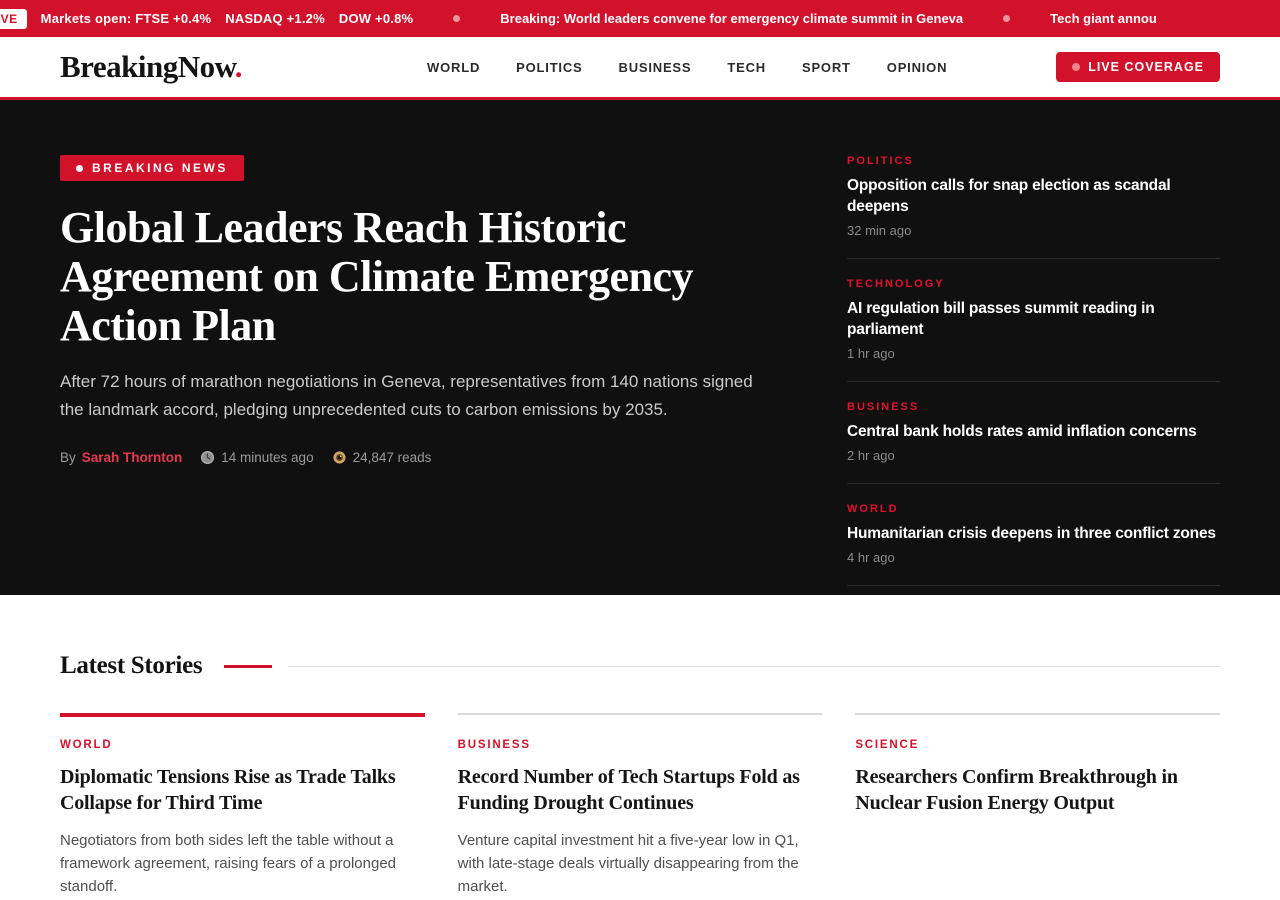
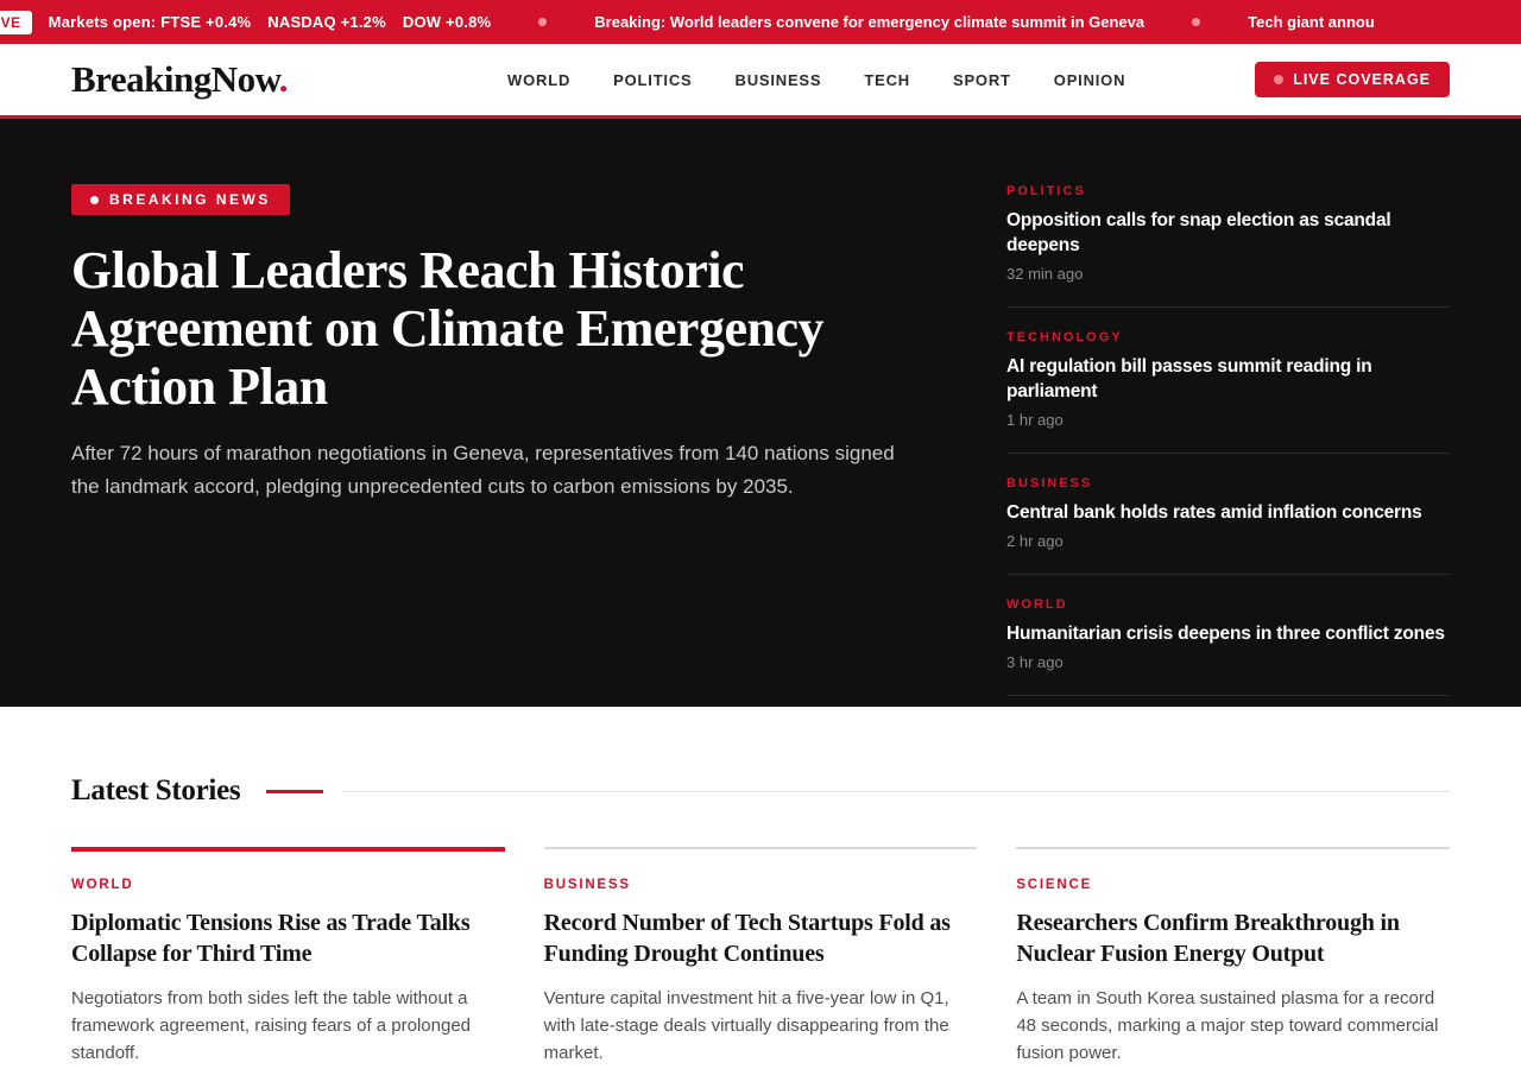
  Markets open: FTSE +0.4%
  NASDAQ +1.2%
  DOW +0.8%
  Breaking: World leaders convene for emergency climate summit in Geneva
  Tech giant annou
  BreakingNow.
  WORLD
  POLITICS
  BUSINESS
  TECH
  SPORT
  OPINION
  LIVE COVERAGE
  BREAKING NEWS
  Global Leaders Reach Historic Agreement on Climate Emergency Action Plan
  After 72 hours of marathon negotiations in Geneva, representatives from 140 nations signed the landmark accord, pledging unprecedented cuts to carbon emissions by 2035.
- By
- Sarah Thornton
- 14 minutes ago
- 24,847 reads
  POLITICS
  Opposition calls for snap election as scandal deepens
  32 min ago
  TECHNOLOGY
  AI regulation bill passes summit reading in parliament
  1 hr ago
  BUSINESS
  Central bank holds rates amid inflation concerns
  2 hr ago
  WORLD
  Humanitarian crisis deepens in three conflict zones
- 4 hr ago
+ 3 hr ago
  Latest Stories
  WORLD
  Diplomatic Tensions Rise as Trade Talks Collapse for Third Time
  Negotiators from both sides left the table without a framework agreement, raising fears of a prolonged standoff.
  BUSINESS
  Record Number of Tech Startups Fold as Funding Drought Continues
  Venture capital investment hit a five-year low in Q1, with late-stage deals virtually disappearing from the market.
  SCIENCE
  Researchers Confirm Breakthrough in Nuclear Fusion Energy Output
+ A team in South Korea sustained plasma for a record 48 seconds, marking a major step toward commercial fusion power.
